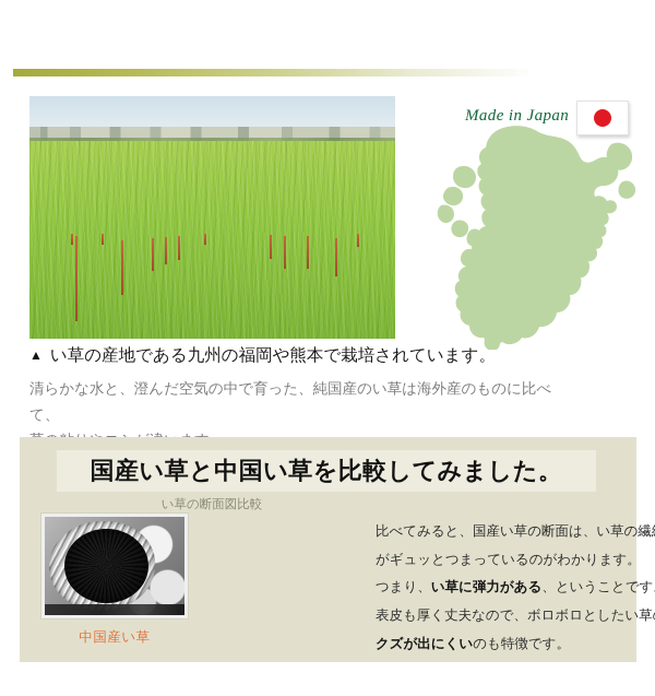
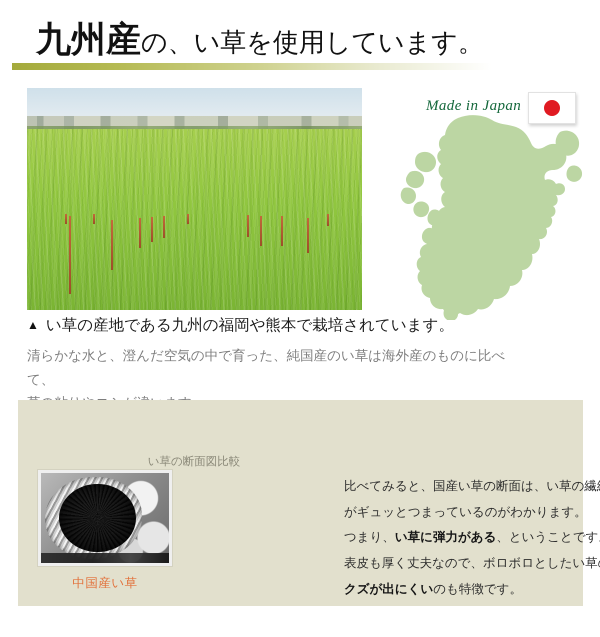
+ 九州産の、い草を使用しています。
  Made in Japan
  ▲
  い草の産地である九州の福岡や熊本で栽培されています。
  清らかな水と、澄んだ空気の中で育った、純国産のい草は海外産のものに比べて、
- 国産い草と中国い草を比較してみました。
  い草の断面図比較
  中国産い草
  比べてみると、国産い草の断面は、い草の繊
  がギュッとつまっているのがわかります。
  つまり、い草に弾力がある、ということです
  表皮も厚く丈夫なので、ボロボロとしたい草
  クズが出にくいのも特徴です。
